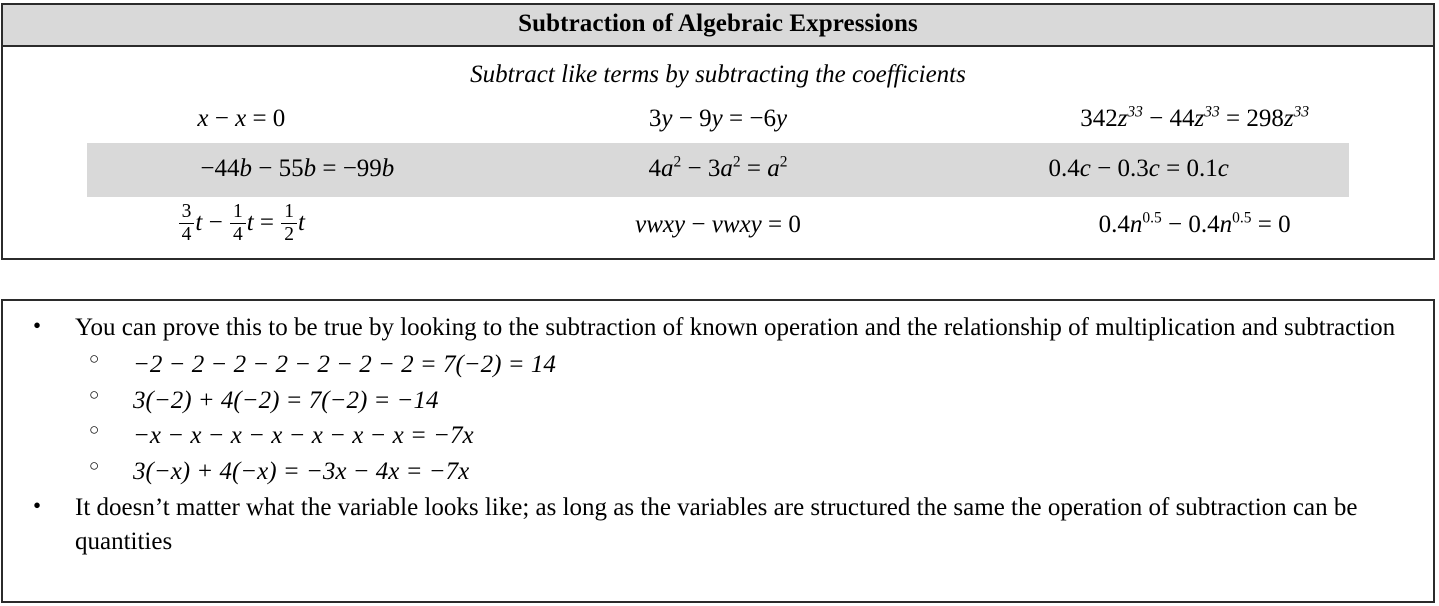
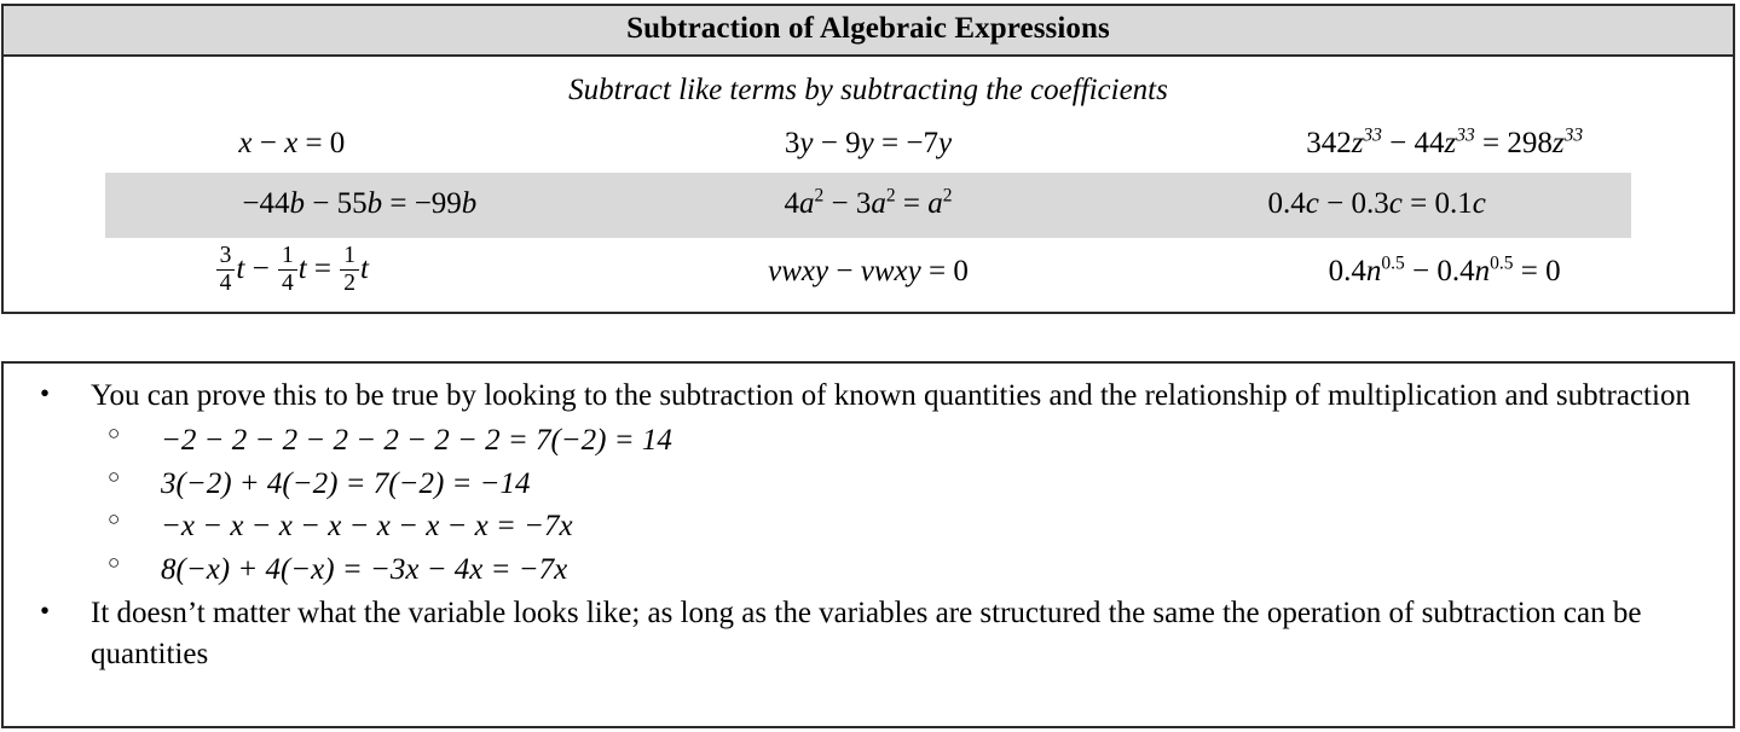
  Subtraction of Algebraic Expressions
  Subtract like terms by subtracting the coefficients
- x − x = 0	3y − 9y = −6y	342z33 − 44z33 = 298z33
+ x − x = 0	3y − 9y = −7y	342z33 − 44z33 = 298z33
  −44b − 55b = −99b	4a2 − 3a2 = a2	0.4c − 0.3c = 0.1c
  34t − 14t = 12t	vwxy − vwxy = 0	0.4n0.5 − 0.4n0.5 = 0
  •
- You can prove this to be true by looking to the subtraction of known operation and the relationship of multiplication and subtraction
+ You can prove this to be true by looking to the subtraction of known quantities and the relationship of multiplication and subtraction
  ○
  −2 − 2 − 2 − 2 − 2 − 2 − 2 = 7(−2) = 14
  ○
  3(−2) + 4(−2) = 7(−2) = −14
  ○
  −x − x − x − x − x − x − x = −7x
  ○
- 3(−x) + 4(−x) = −3x − 4x = −7x
+ 8(−x) + 4(−x) = −3x − 4x = −7x
  •
  It doesn’t matter what the variable looks like; as long as the variables are structured the same the operation of subtraction can be quantities
